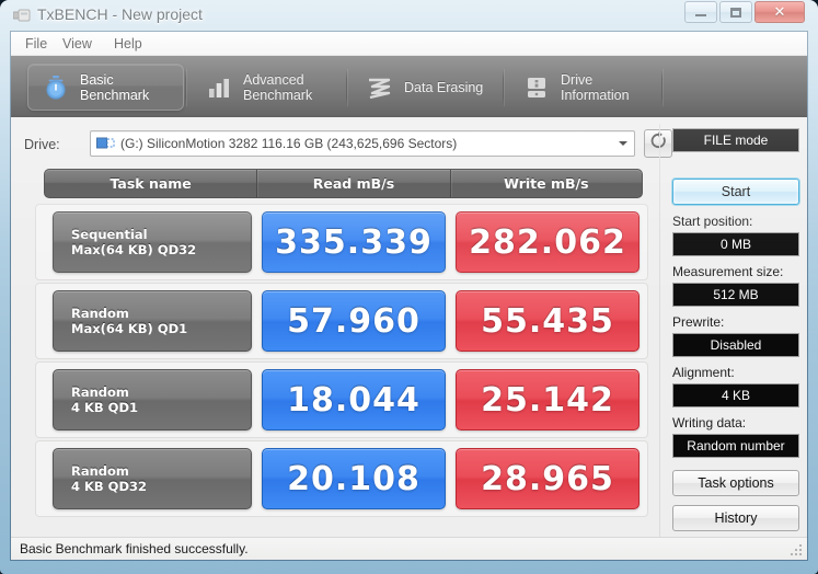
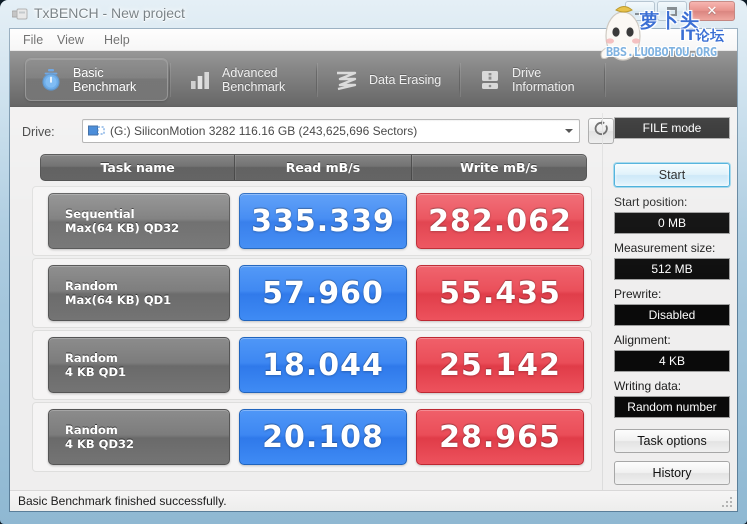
+ 萝卜头
+ IT论坛
+ BBS.LUOBOTOU.ORG
